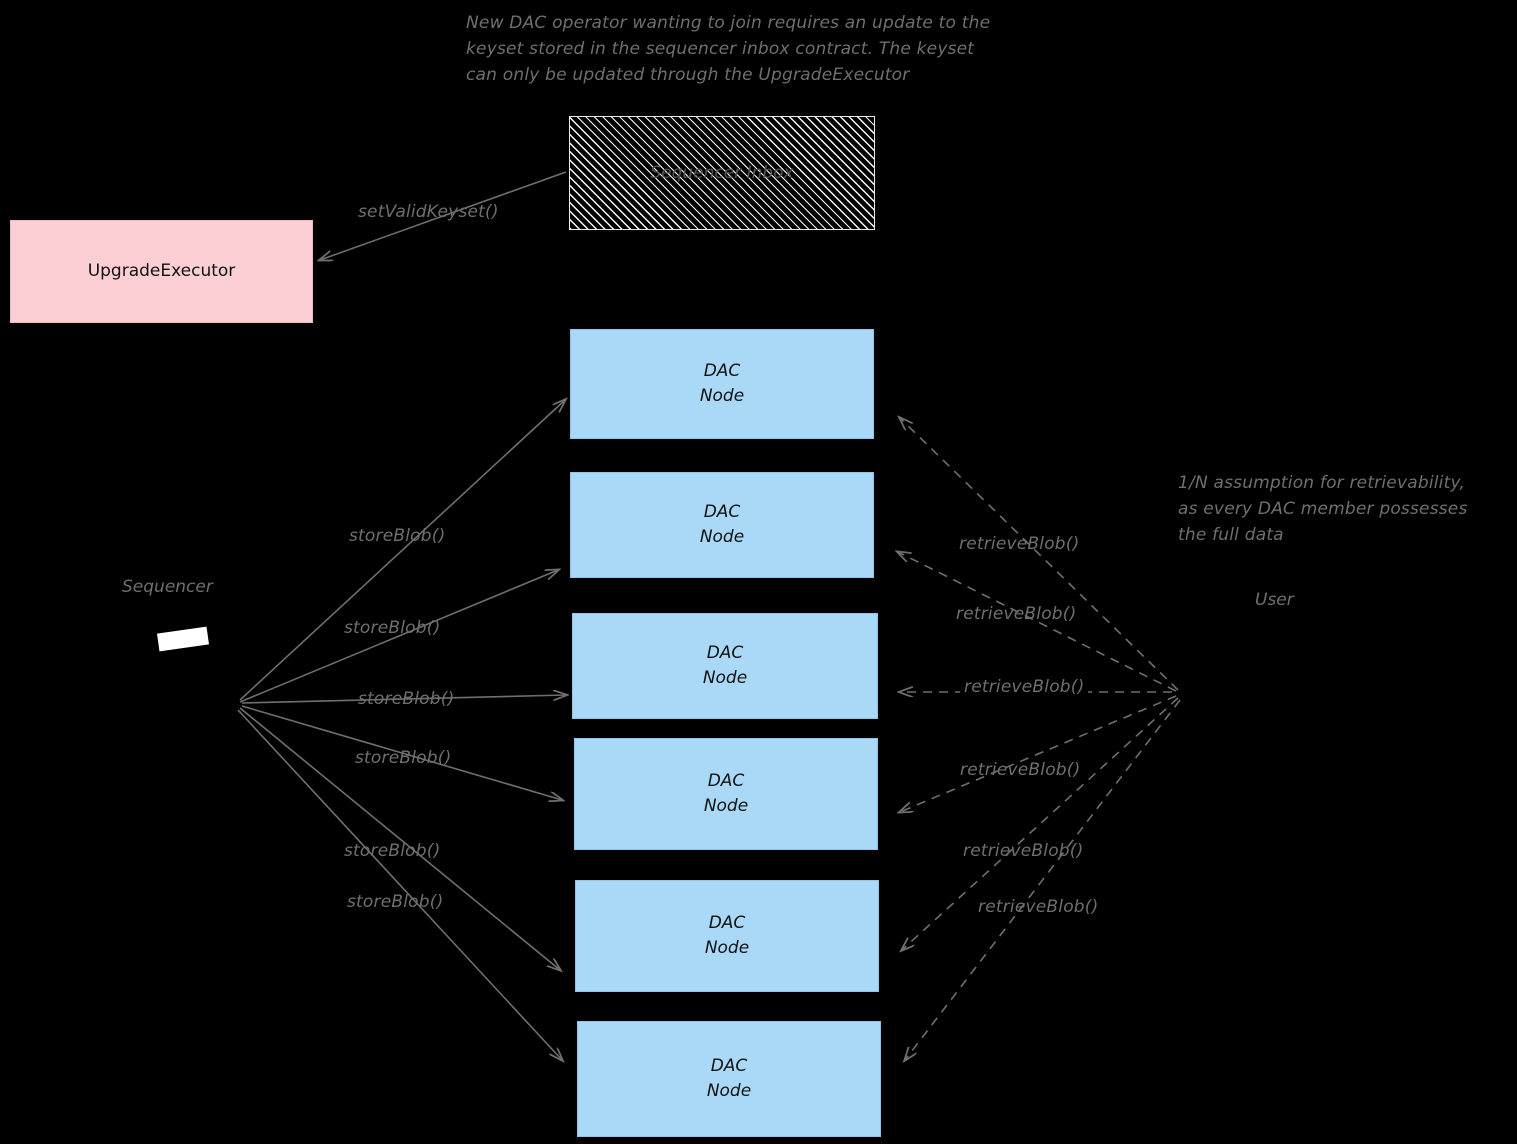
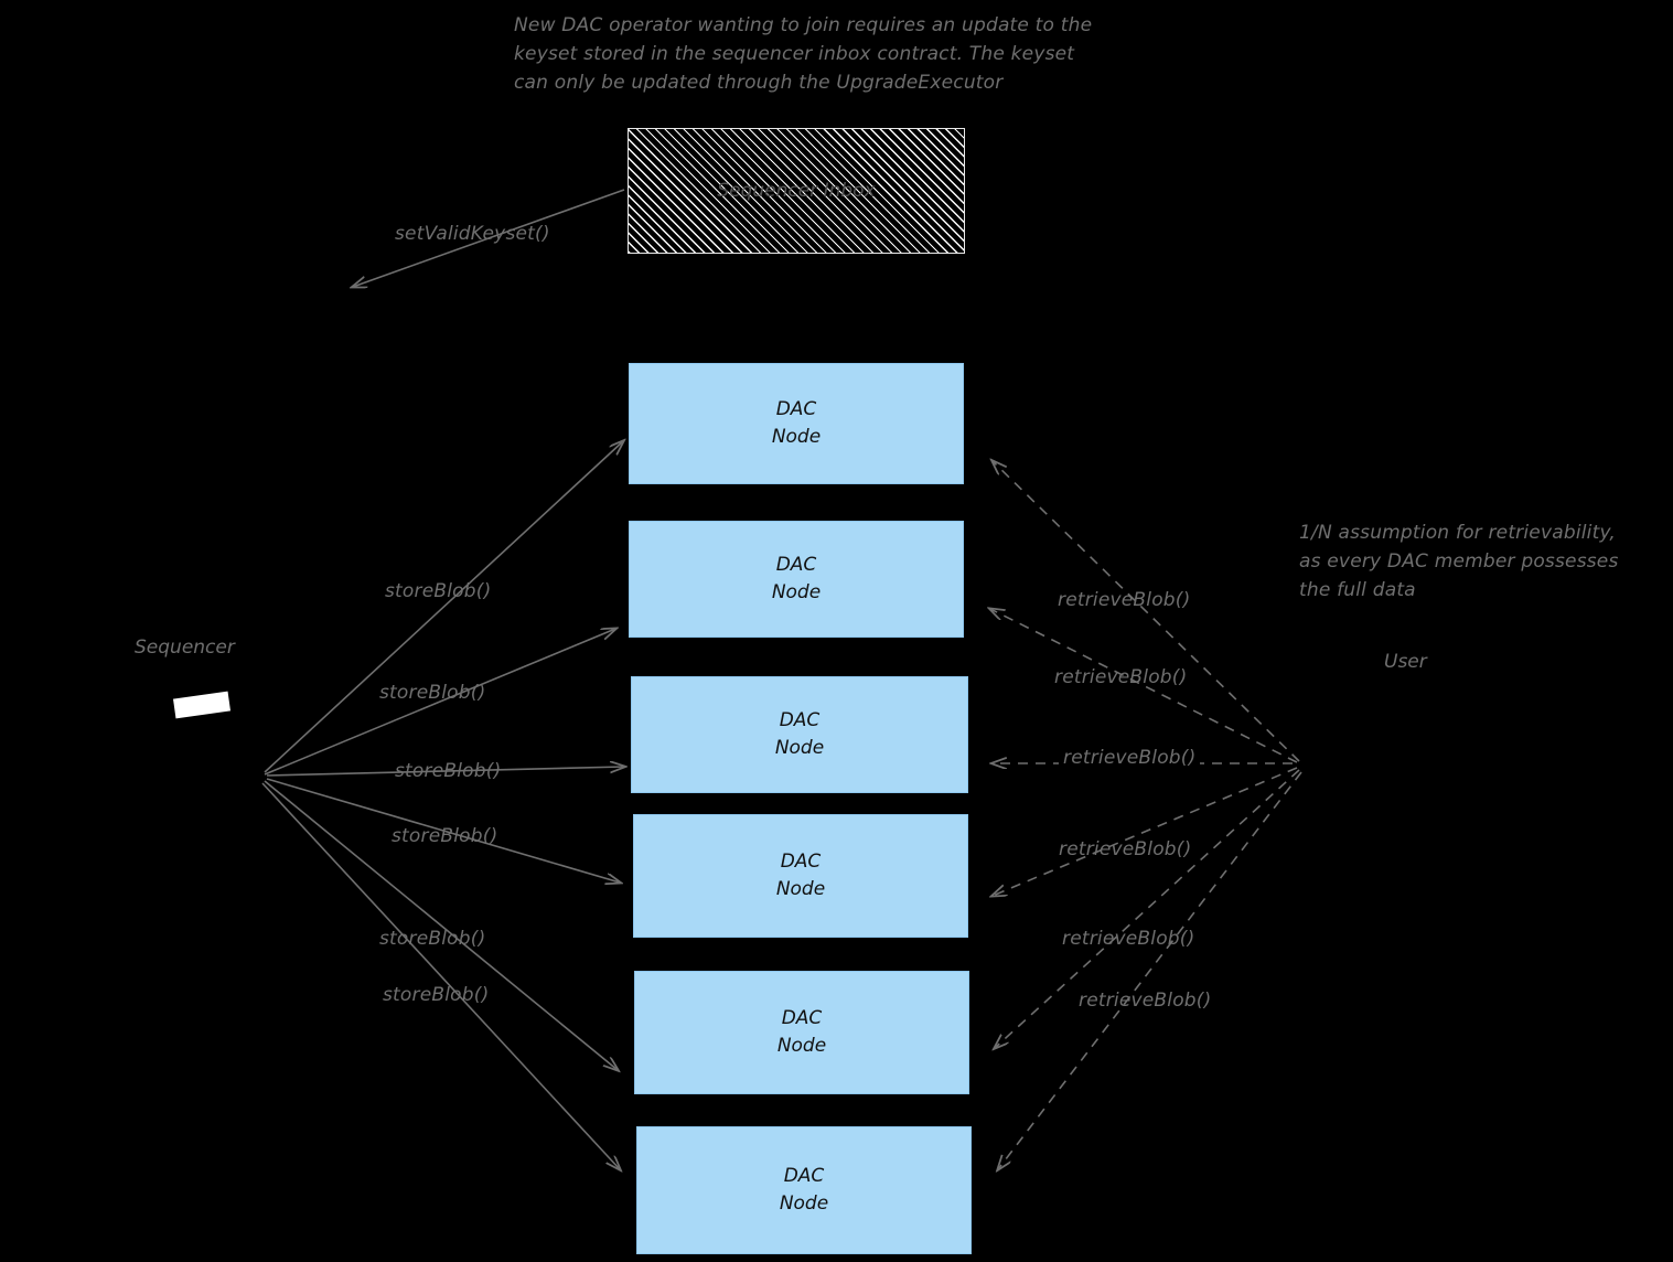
  New DAC operator wanting to join requires an update to the
  keyset stored in the sequencer inbox contract. The keyset
  can only be updated through the UpgradeExecutor
  1/N assumption for retrievability,
  as every DAC member possesses
  the full data
  Sequencer
  User
- UpgradeExecutor
  Sequencer Inbox
  DAC
  Node
  DAC
  Node
  DAC
  Node
  DAC
  Node
  DAC
  Node
  DAC
  Node
  setValidKeyset()
  storeBlob()
  storeBlob()
  storeBlob()
  storeBlob()
  storeBlob()
  storeBlob()
  retrieveBlob()
  retrieveBlob()
  retrieveBlob()
  retrieveBlob()
  retrieveBlob()
  retrieveBlob()
